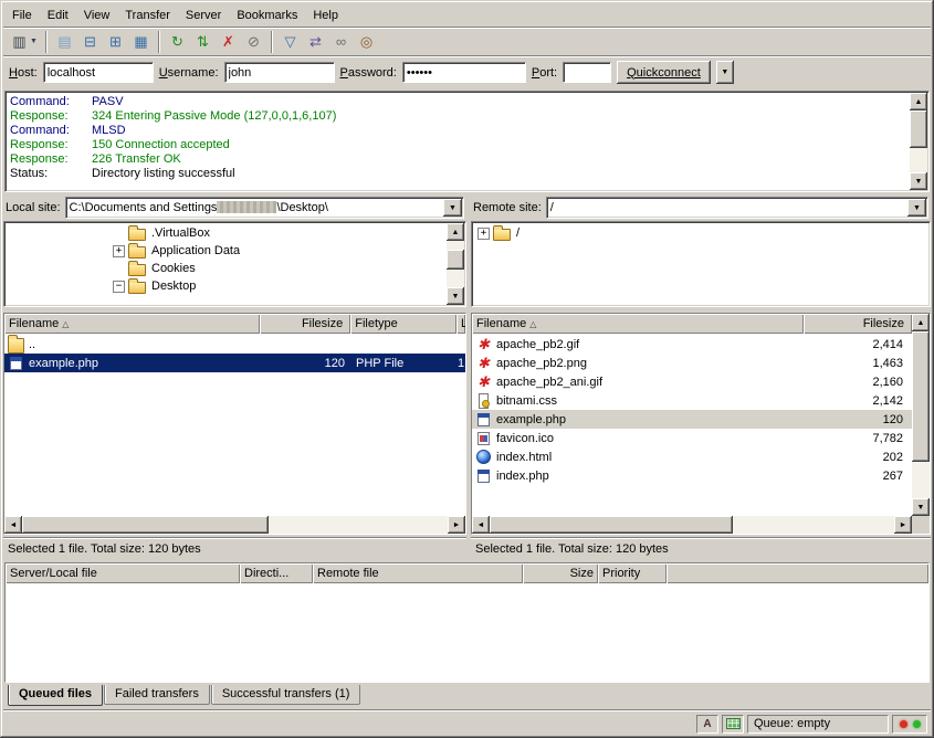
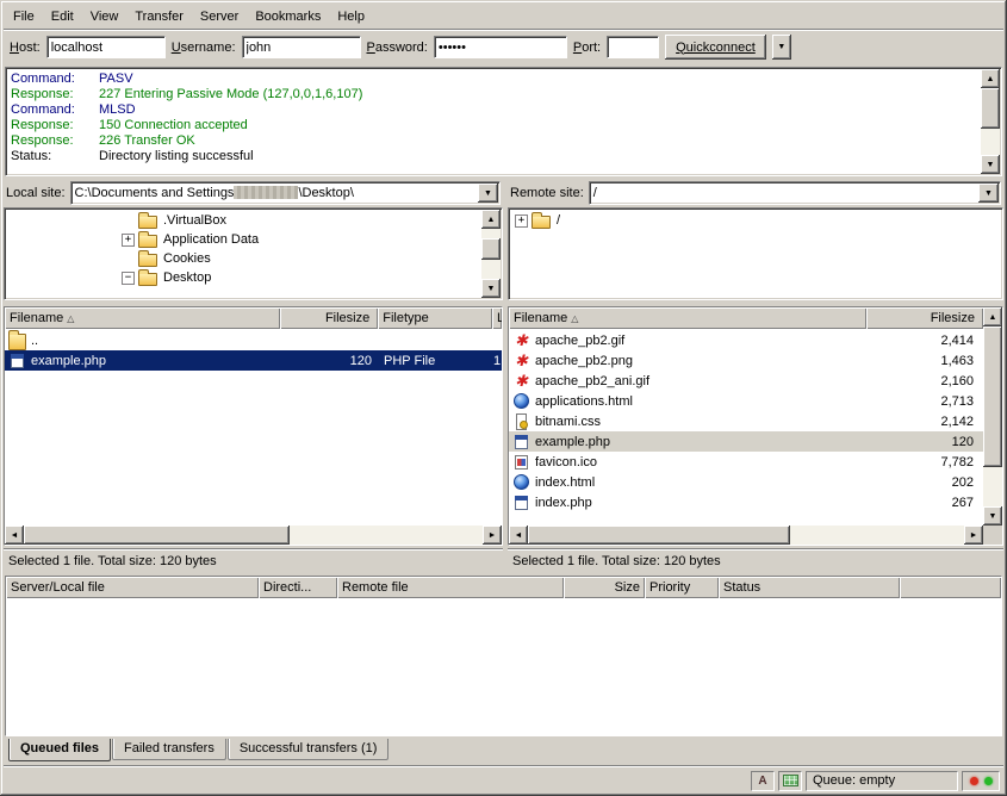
  File
  Edit
  View
  Transfer
  Server
  Bookmarks
  Help
- ▥
- ▤
- ⊟
- ⊞
- ▦
- ↻
- ⇅
- ✗
- ⊘
- ▽
- ⇄
- ∞
- ◎
  Host:
  localhost
  Username:
  john
  Password:
  ••••••
  Port:
  Quickconnect
  Command: PASV
- Response: 324 Entering Passive Mode (127,0,0,1,6,107)
+ Response: 227 Entering Passive Mode (127,0,0,1,6,107)
  Command: MLSD
  Response: 150 Connection accepted
  Response: 226 Transfer OK
  Status: Directory listing successful
  Local site:
  C:\Documents and Settings \Desktop\
  .VirtualBox
  +
  Application Data
  Cookies
  −
  Desktop
  Filename
  △
  Filesize
  Filetype
  L
  ..
  example.php
  120
  PHP File
  1
  Selected 1 file. Total size: 120 bytes
  Remote site:
  /
  +
  /
  Filename
  △
  Filesize
  apache_pb2.gif
  2,414
  apache_pb2.png
  1,463
  apache_pb2_ani.gif
  2,160
+ applications.html
+ 2,713
  bitnami.css
  2,142
  example.php
  120
  favicon.ico
  7,782
  index.html
  202
  index.php
  267
  Selected 1 file. Total size: 120 bytes
  Server/Local file
  Directi...
  Remote file
  Size
  Priority
+ Status
  Queued files
  Failed transfers
  Successful transfers (1)
  A
  Queue: empty
